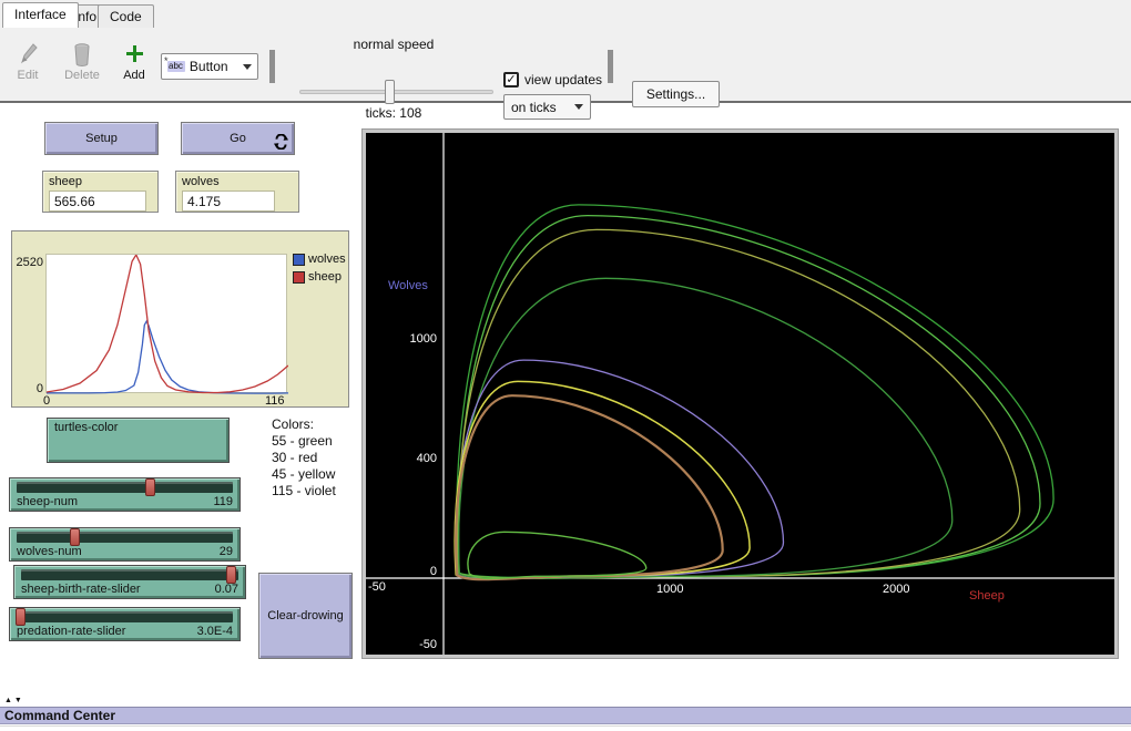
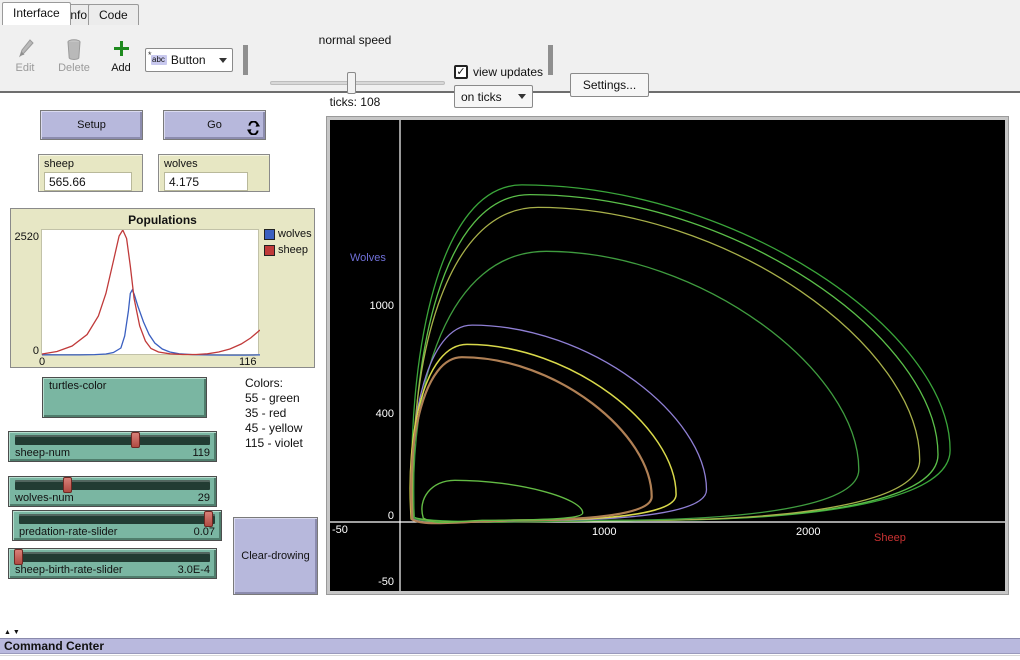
  Interface
  nfo
  Code
  Edit
  Delete
  Add
  *
  abc
  Button
  normal speed
  ticks: 108
  ✓
  view updates
  on ticks
  Settings...
  Setup
  Go
  sheep
  565.66
  wolves
  4.175
+ Populations
  2520
  0
  0
  116
  wolves
  sheep
  turtles-color
  Colors:
  55 - green
- 30 - red
+ 35 - red
  45 - yellow
  115 - violet
  sheep-num
  119
  wolves-num
  29
- sheep-birth-rate-slider
+ predation-rate-slider
  0.07
- predation-rate-slider
+ sheep-birth-rate-slider
  3.0E-4
  Clear-drowing
  Wolves
  1000
  400
  0
  -50
  -50
  1000
  2000
  Sheep
  Command Center
